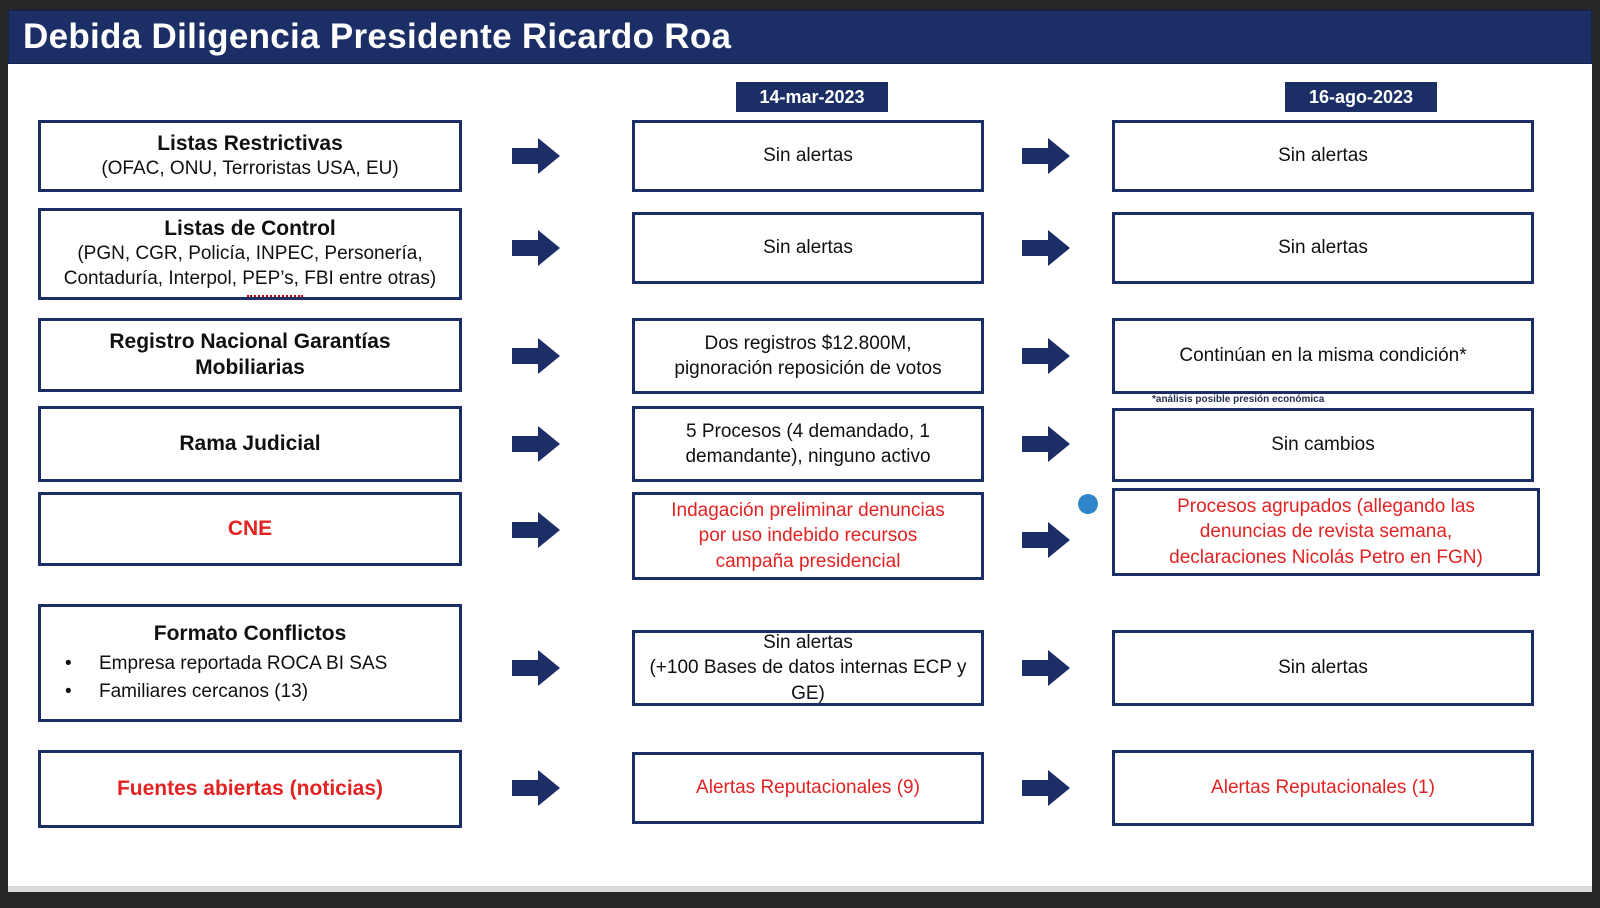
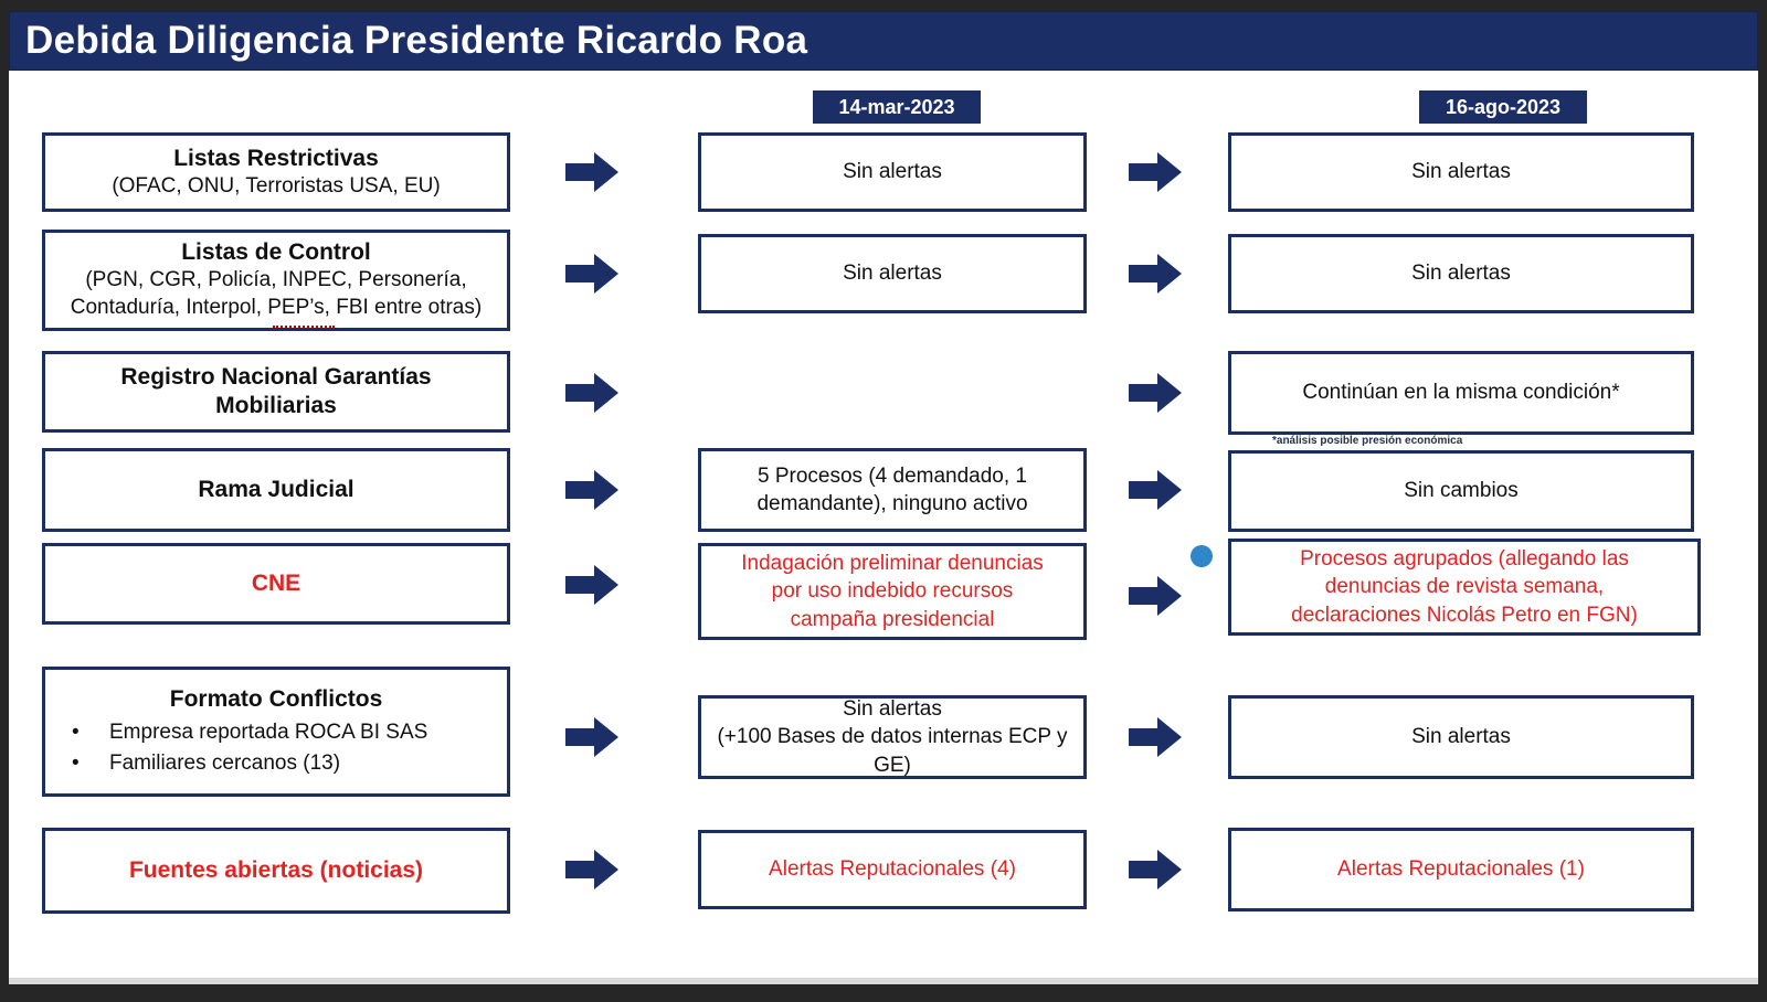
  Debida Diligencia Presidente Ricardo Roa
  14-mar-2023
  16-ago-2023
  Listas Restrictivas
  (OFAC, ONU, Terroristas USA, EU)
  Sin alertas
  Sin alertas
  Listas de Control
  (PGN, CGR, Policía, INPEC, Personería, Contaduría, Interpol, PEP’s, FBI entre otras)
  Sin alertas
  Sin alertas
  Registro Nacional Garantías Mobiliarias
- Dos registros $12.800M, pignoración reposición de votos
  Continúan en la misma condición*
  *análisis posible presión económica
  Rama Judicial
  5 Procesos (4 demandado, 1 demandante), ninguno activo
  Sin cambios
  CNE
  Indagación preliminar denuncias por uso indebido recursos campaña presidencial
  Procesos agrupados (allegando las denuncias de revista semana, declaraciones Nicolás Petro en FGN)
  Formato Conflictos
  Empresa reportada ROCA BI SAS
  Familiares cercanos (13)
  Sin alertas
  (+100 Bases de datos internas ECP y GE)
  Sin alertas
  Fuentes abiertas (noticias)
- Alertas Reputacionales (9)
+ Alertas Reputacionales (4)
  Alertas Reputacionales (1)
